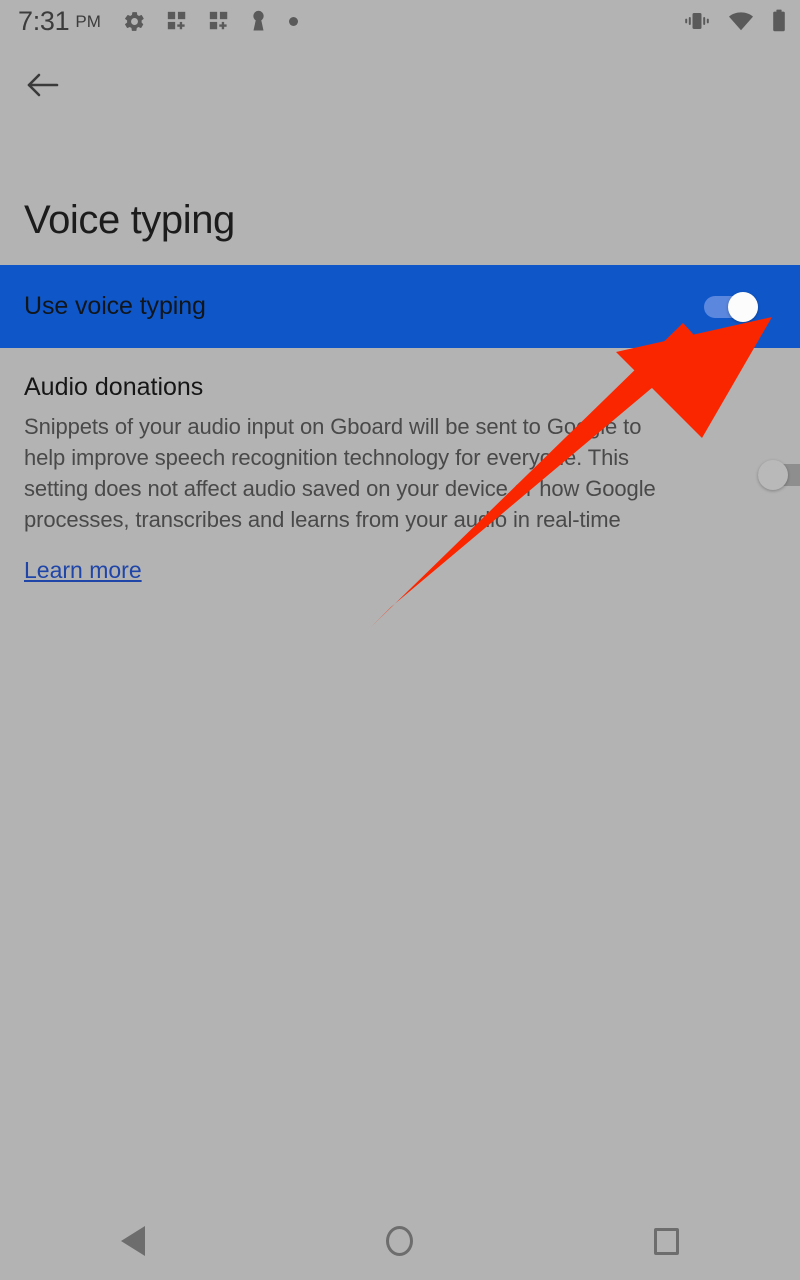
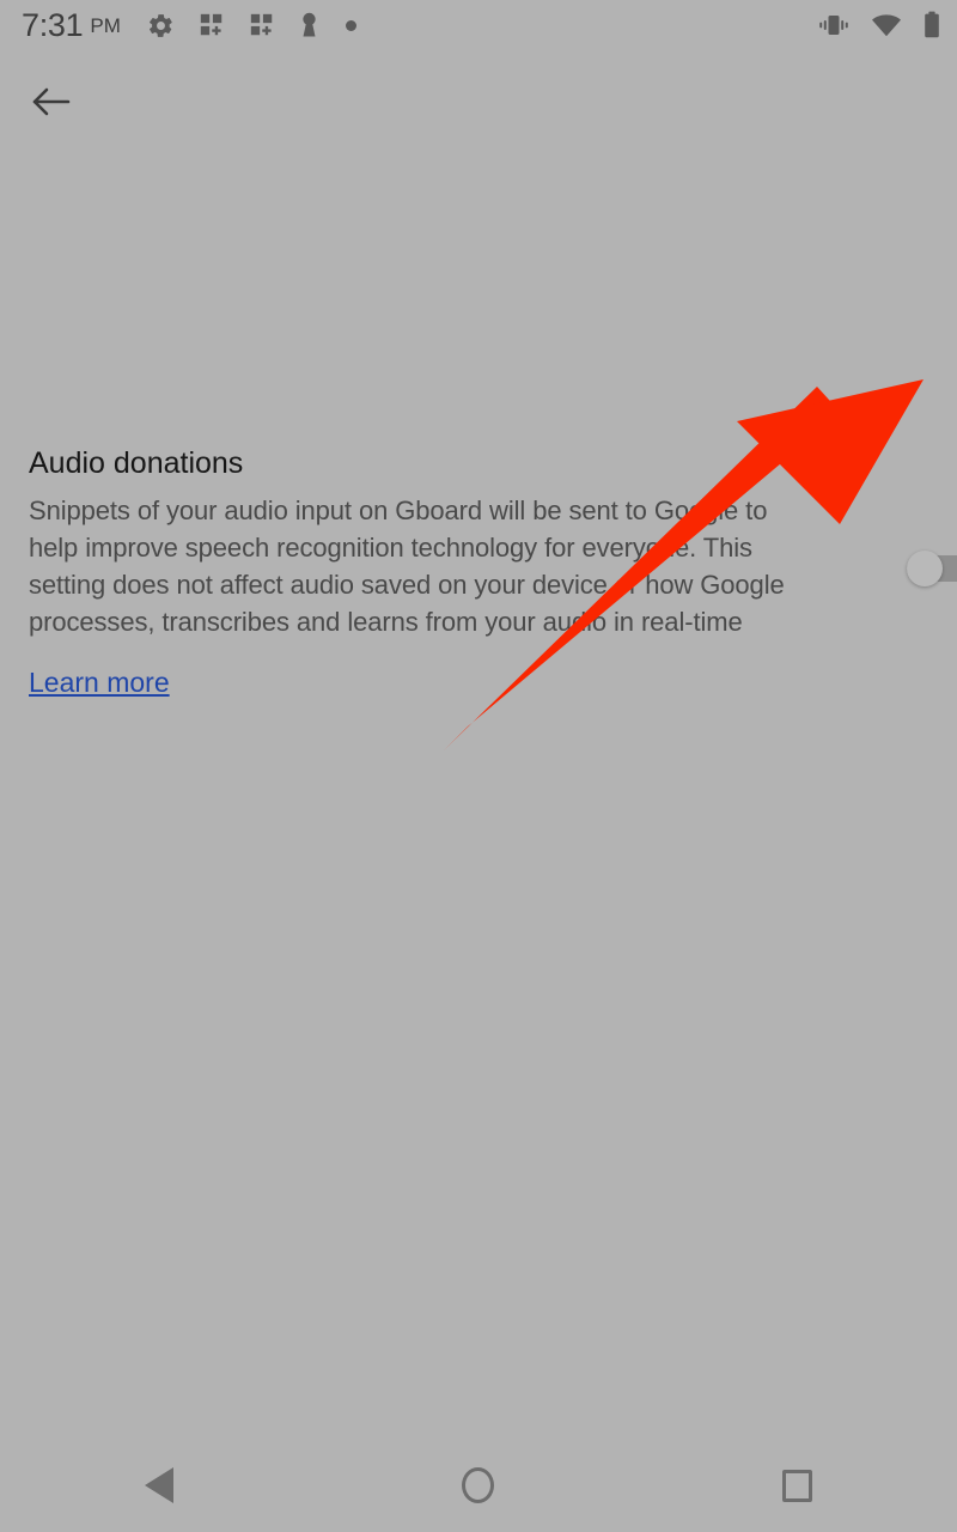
  7:31
  PM
- Voice typing
- Use voice typing
  Audio donations
  Snippets of your audio input on Gboard will be sent to Goe to help improve speech recognition technology for everye. This setting does not affect audio saved on your device how Google processes, transcribes and learns from your auo in real-time
  Learn more
